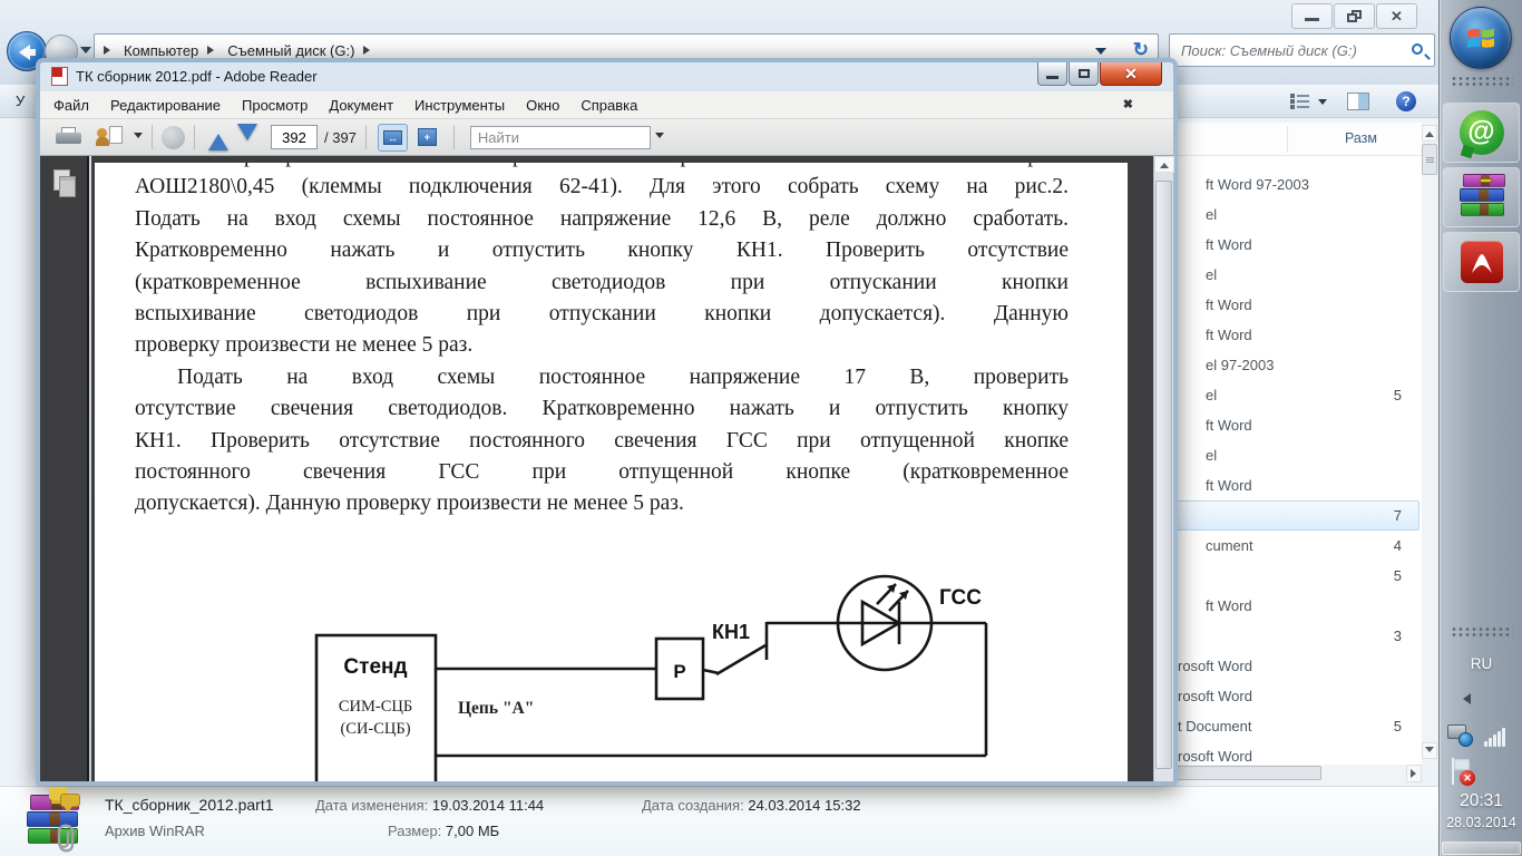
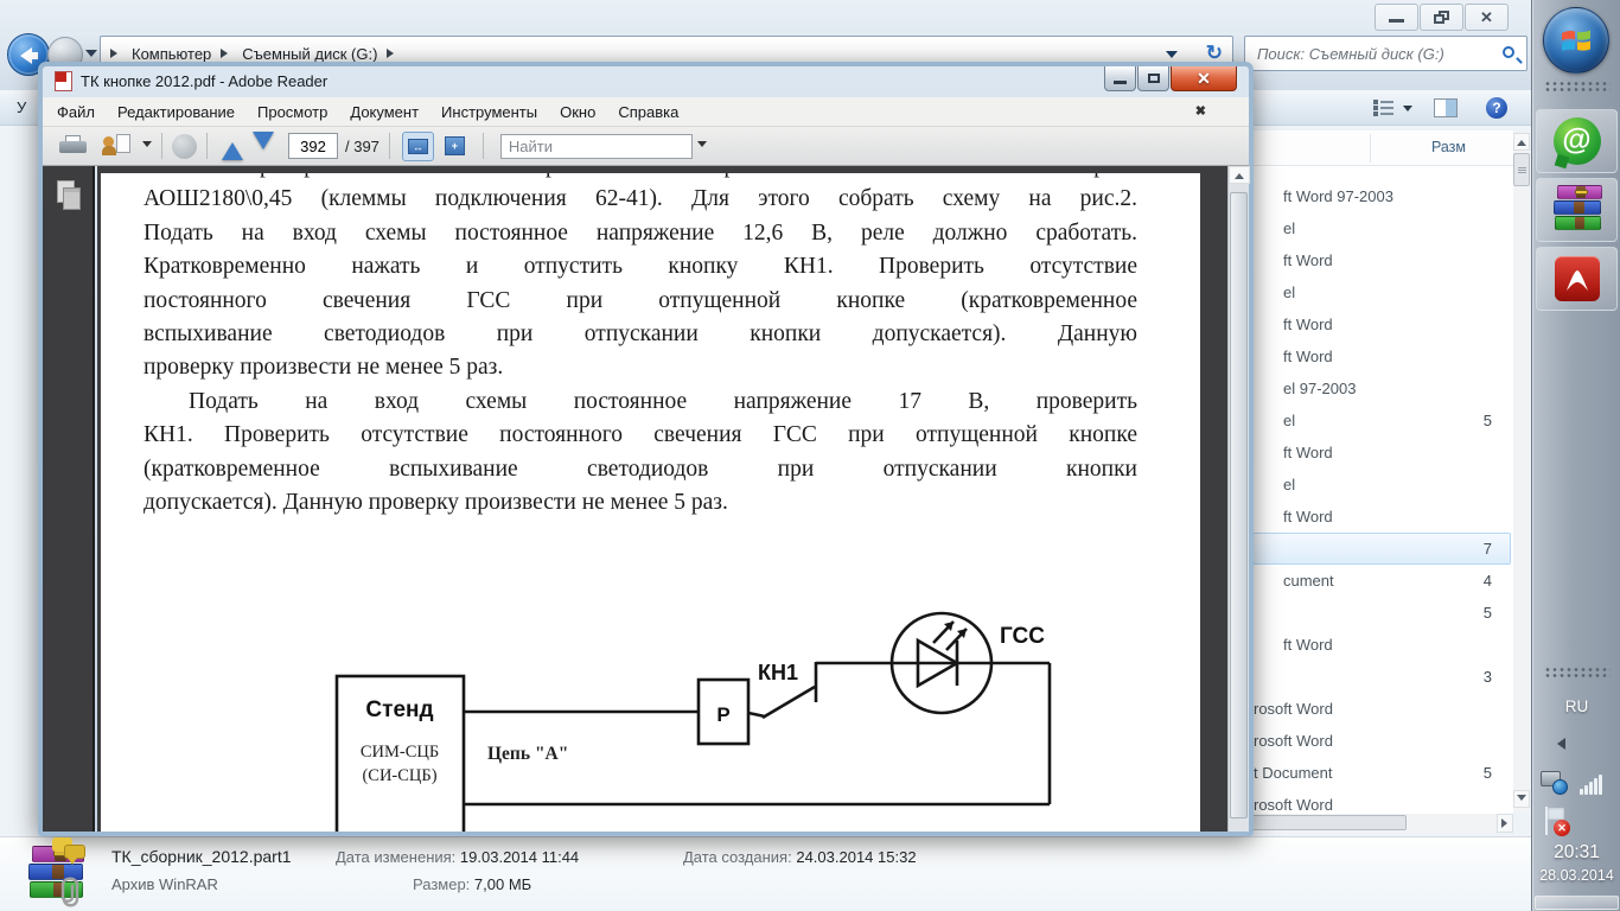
  ✕
  Компьютер
  Съемный диск (G:)
  ↻
  Поиск: Съемный диск (G:)
  У
  ?
  Разм
  ft Word 97-2003
  el
  ft Word
  el
  ft Word
  ft Word
  el 97-2003
  el
  5
  ft Word
  el
  ft Word
  7
  cument
  4
  5
  ft Word
  3
  rosoft Word
  rosoft Word
  t Document
  5
  rosoft Word
  ТК_сборник_2012.part1
  Архив WinRAR
  Дата изменения: 19.03.2014 11:44
  Размер: 7,00 МБ
  Дата создания: 24.03.2014 15:32
- ТК сборник 2012.pdf - Adobe Reader
+ ТК кнопке 2012.pdf - Adobe Reader
  ✕
  Файл
  Редактирование
  Просмотр
  Документ
  Инструменты
  Окно
  Справка
  ✖
  392
  / 397
  ↔
  +
  Найти
  АОШ2180\0,45 (клеммы подключения 62-41). Для этого собрать схему на рис.2.
  Подать на вход схемы постоянное напряжение 12,6 В, реле должно сработать.
  Кратковременно нажать и отпустить кнопку КН1. Проверить отсутствие
- (кратковременное вспыхивание светодиодов при отпускании кнопки
+ постоянного свечения ГСС при отпущенной кнопке (кратковременное
  вспыхивание светодиодов при отпускании кнопки допускается). Данную
  проверку произвести не менее 5 раз.
  Подать на вход схемы постоянное напряжение 17 В, проверить
- отсутствие свечения светодиодов. Кратковременно нажать и отпустить кнопку
  КН1. Проверить отсутствие постоянного свечения ГСС при отпущенной кнопке
- постоянного свечения ГСС при отпущенной кнопке (кратковременное
+ (кратковременное вспыхивание светодиодов при отпускании кнопки
  допускается). Данную проверку произвести не менее 5 раз.
  Стенд
  СИМ-СЦБ
  (СИ-СЦБ)
  Р
  КН1
  ГСС
  Цепь "А"
  @
  RU
  ✕
  20:31
  28.03.2014
